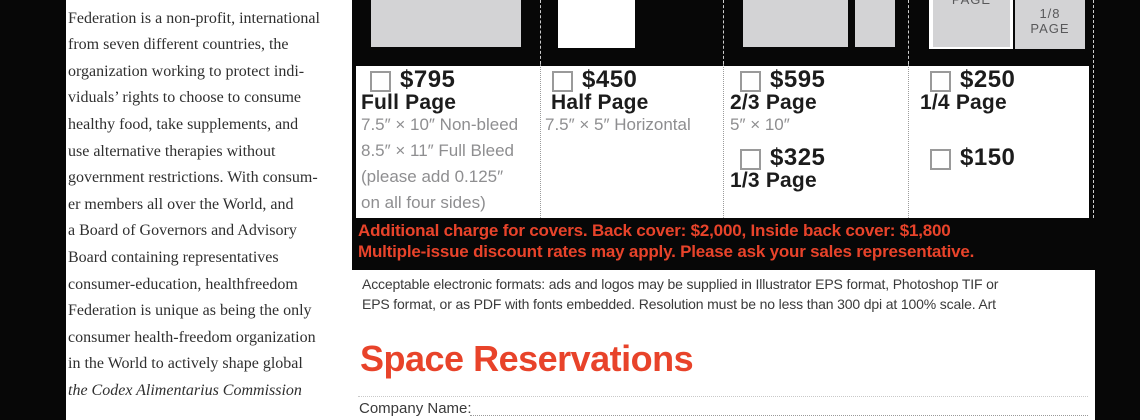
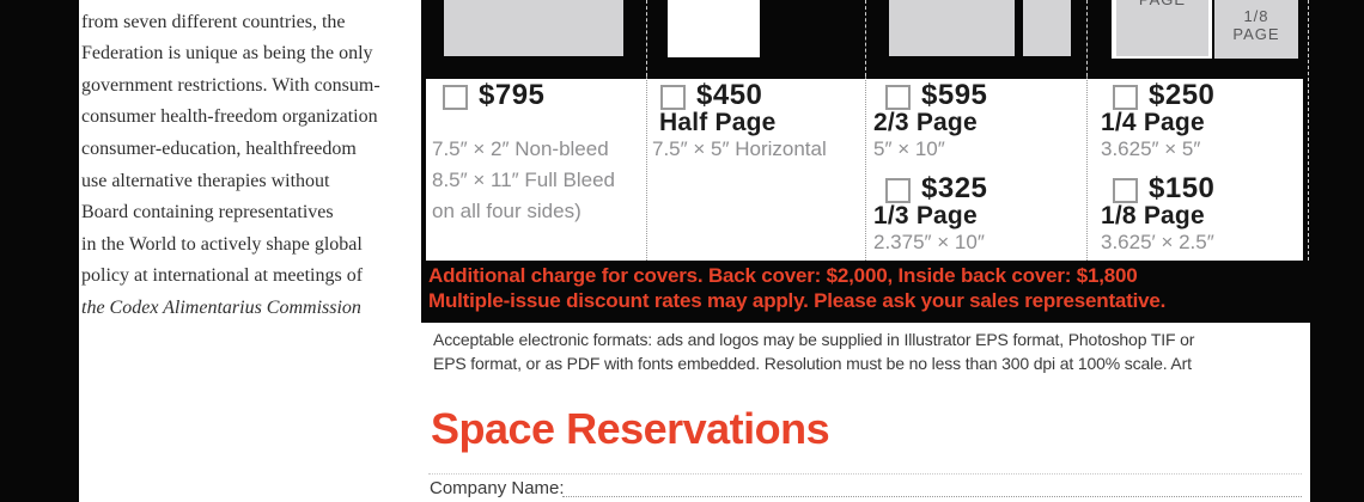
- Federation is a non-profit, international
  from seven different countries, the
- organization working to protect indi-
- viduals’ rights to choose to consume
- healthy food, take supplements, and
- use alternative therapies without
+ Federation is unique as being the only
  government restrictions. With consum-
- er members all over the World, and
- a Board of Governors and Advisory
- Board containing representatives
+ consumer health-freedom organization
  consumer-education, healthfreedom
- Federation is unique as being the only
+ use alternative therapies without
- consumer health-freedom organization
+ Board containing representatives
  in the World to actively shape global
+ policy at international at meetings of
  the Codex Alimentarius Commission
  1/8
  PAGE
  $795
- Full Page
- 7.5″ × 10″ Non-bleed
+ 7.5″ × 2″ Non-bleed
  8.5″ × 11″ Full Bleed
- (please add 0.125″
  on all four sides)
  $450
  Half Page
  7.5″ × 5″ Horizontal
  $595
  2/3 Page
  5″ × 10″
  $325
  1/3 Page
+ 2.375″ × 10″
  $250
  1/4 Page
+ 3.625″ × 5″
  $150
+ 1/8 Page
+ 3.625′ × 2.5″
  Additional charge for covers. Back cover: $2,000, Inside back cover: $1,800
  Multiple-issue discount rates may apply. Please ask your sales representative.
  Acceptable electronic formats: ads and logos may be supplied in Illustrator EPS format, Photoshop TIF or
  EPS format, or as PDF with fonts embedded. Resolution must be no less than 300 dpi at 100% scale. Art
  Space Reservations
  Company Name:
